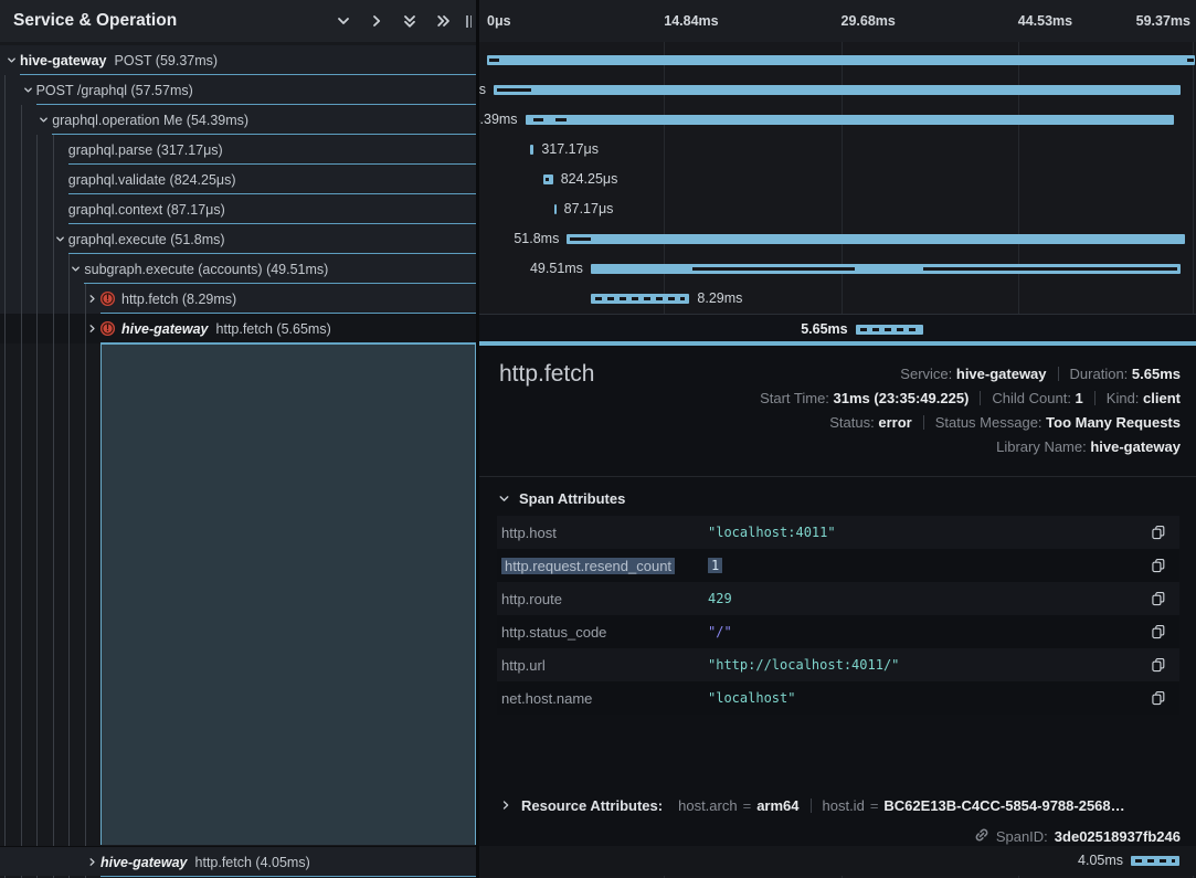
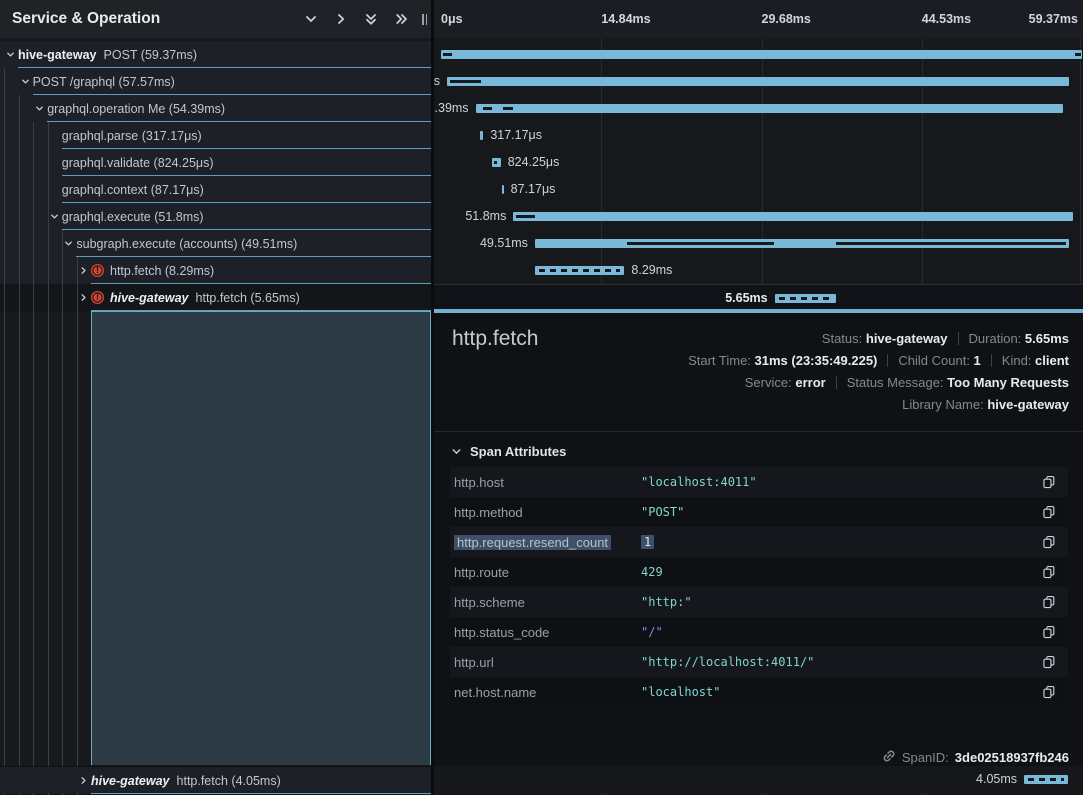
  hive-gateway
  POST (59.37ms)
  POST /graphql (57.57ms)
  graphql.operation Me (54.39ms)
  graphql.parse (317.17μs)
  graphql.validate (824.25μs)
  graphql.context (87.17μs)
  graphql.execute (51.8ms)
  subgraph.execute (accounts) (49.51ms)
  !
  http.fetch (8.29ms)
  !
  hive-gateway
  http.fetch (5.65ms)
  hive-gateway
  http.fetch (4.05ms)
  Service & Operation
  0μs
  14.84ms
  29.68ms
  44.53ms
  59.37ms
  .39ms
  317.17μs
  824.25μs
  87.17μs
  51.8ms
  49.51ms
  8.29ms
  5.65ms
  4.05ms
  http.fetch
- Service: hive-gateway Duration: 5.65ms
+ Status: hive-gateway Duration: 5.65ms
  Start Time: 31ms (23:35:49.225) Child Count: 1 Kind: client
- Status: error Status Message: Too Many Requests
+ Service: error Status Message: Too Many Requests
  Library Name: hive-gateway
  Span Attributes
  http.host
  "localhost:4011"
+ http.method
+ "POST"
  http.request.resend_count
  1
  http.route
  429
+ http.scheme
+ "http:"
  http.status_code
  "/"
  http.url
  "http://localhost:4011/"
  net.host.name
  "localhost"
- Resource Attributes:
- host.arch = arm64 host.id = BC62E13B-C4CC-5854-9788-2568…
  SpanID:
  3de02518937fb246
